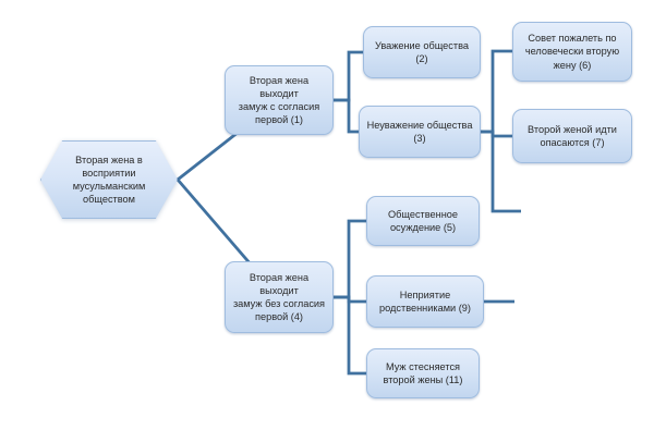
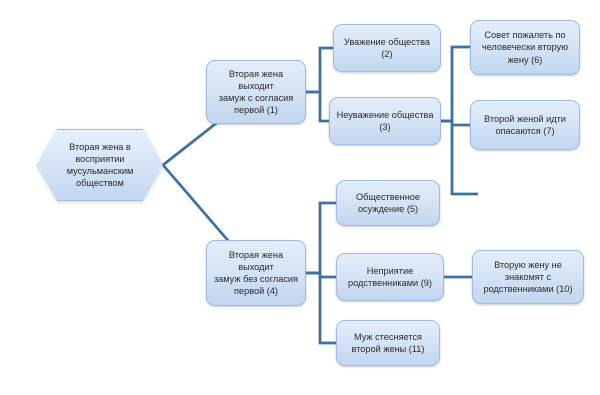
  Вторая жена в
  восприятии
  мусульманским
  обществом
  Вторая жена выходит
  замуж с согласия
  первой (1)
  Уважение общества
  (2)
  Неуважение общества
  (3)
  Совет пожалеть по
  человечески вторую
  жену (6)
  Второй женой идти
  опасаются (7)
  Вторая жена выходит
  замуж без согласия
  первой (4)
  Общественное
  осуждение (5)
  Неприятие
  родственниками (9)
  Муж стесняется
  второй жены (11)
+ Вторую жену не
+ знакомят с
+ родственниками (10)
